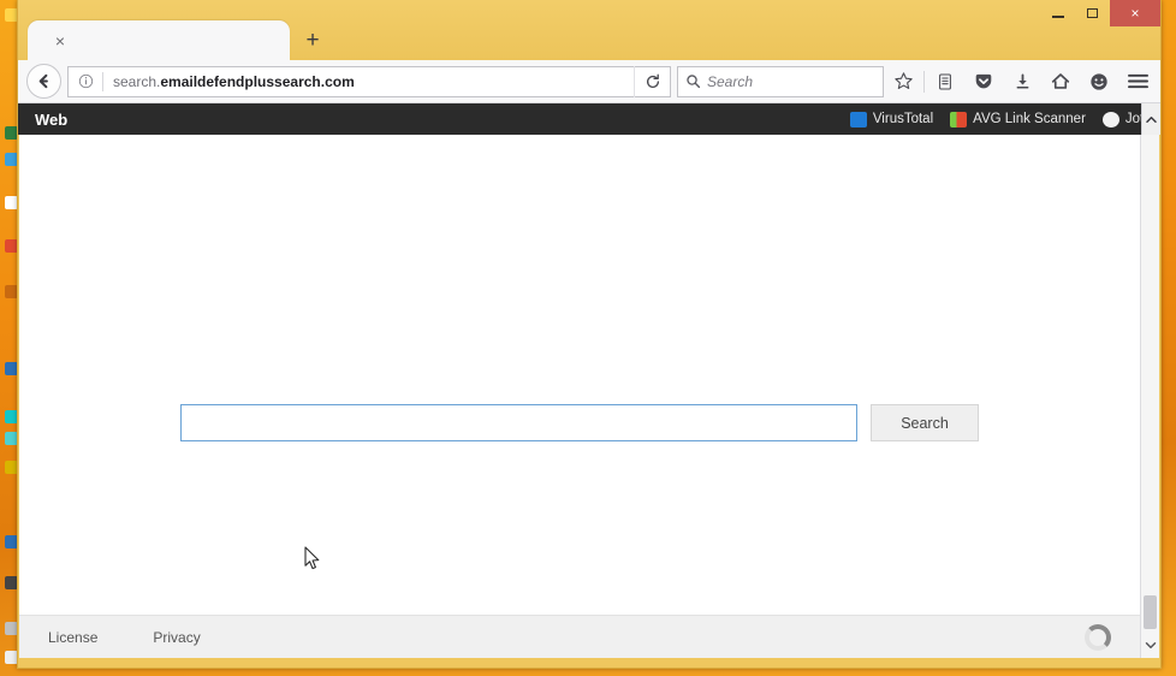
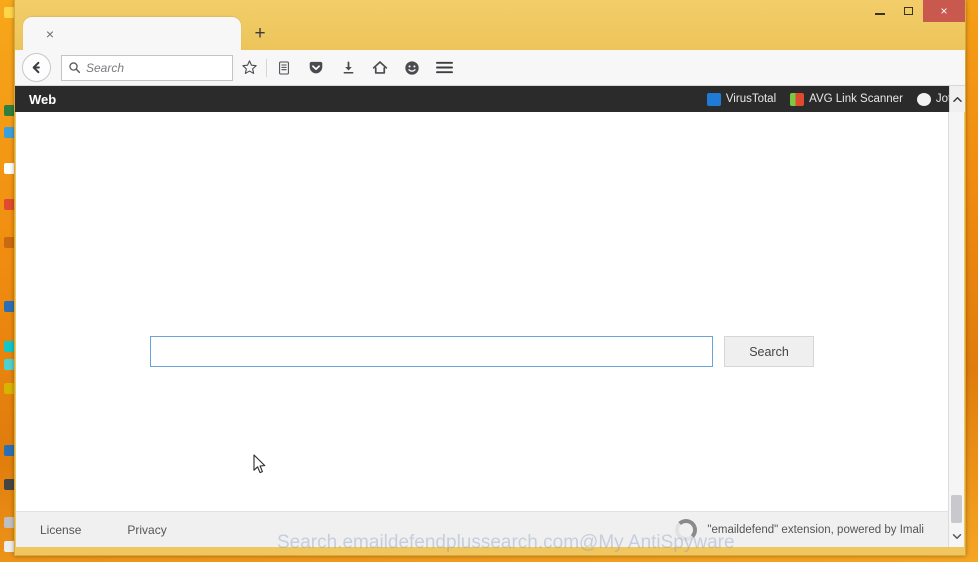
  ×
  ×
  +
- search.emaildefendplussearch.com
  Search
  Web
  VirusTotal
  AVG Link Scanner
  Search
  License
  Privacy
+ "emaildefend" extension, powered by Imali
+ Search.emaildefendplussearch.com@My AntiSpyware
